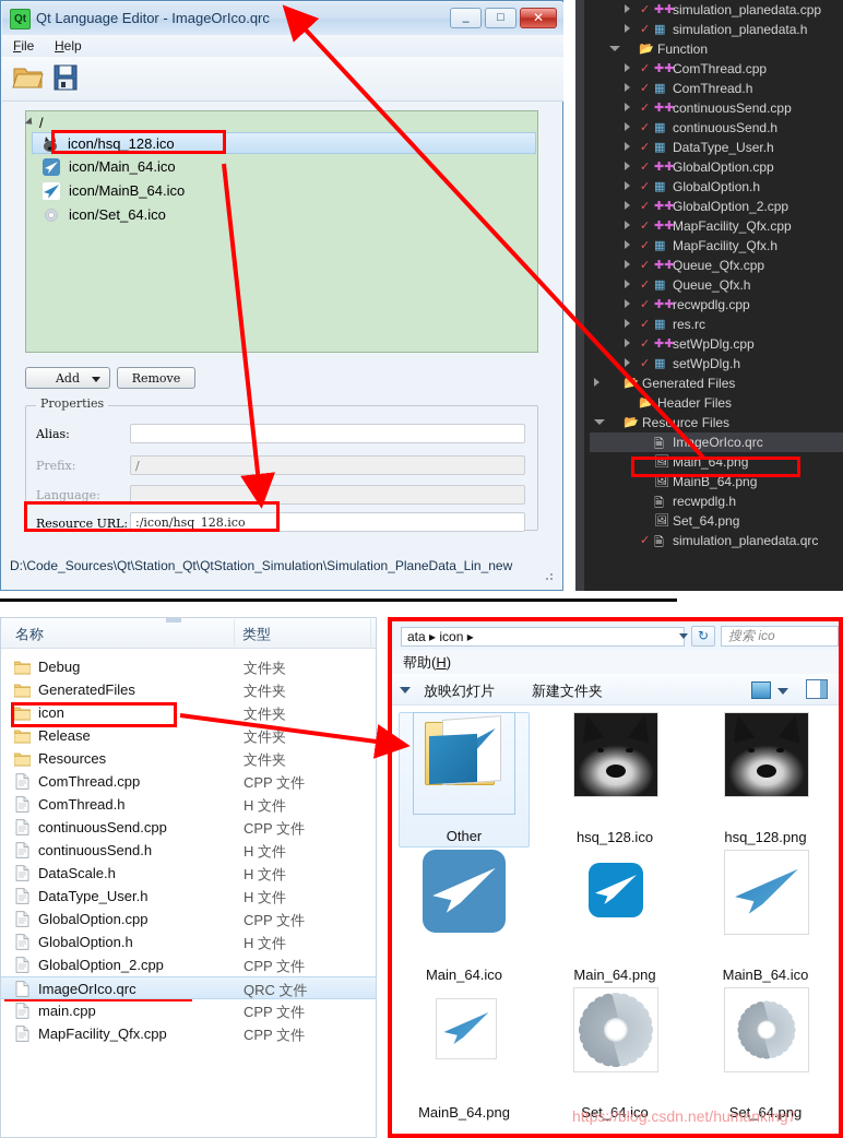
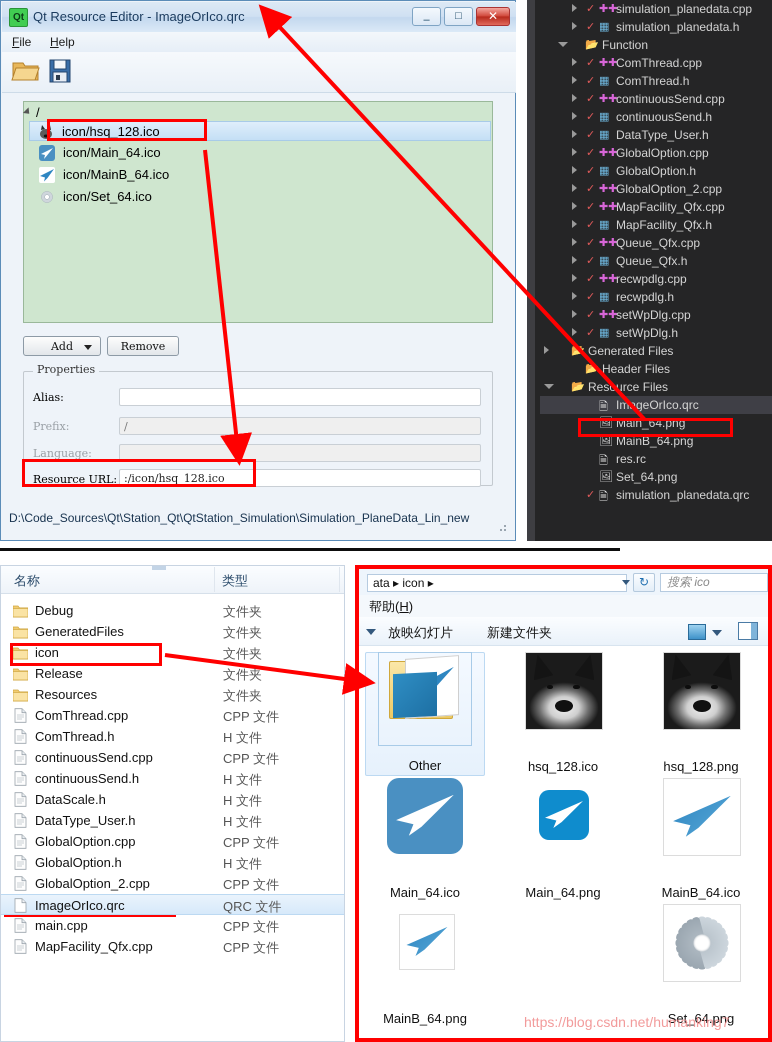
  Qt
- Qt Language Editor - ImageOrIco.qrc
+ Qt Resource Editor - ImageOrIco.qrc
  –
  □
  ✕
  File
  Help
  /
  icon/hsq_128.ico
  icon/Main_64.ico
  icon/MainB_64.ico
  icon/Set_64.ico
  Add
  Remove
  Properties
  Alias:
  Prefix:
  /
  Language:
  Resource URL:
  :/icon/hsq_128.ico
  D:\Code_Sources\Qt\Station_Qt\QtStation_Simulation\Simulation_PlaneData_Lin_new
  ✓
  ✚✚
  simulation_planedata.cpp
  ✓
  ▦
  simulation_planedata.h
  📂
  Function
  ✓
  ✚✚
  ComThread.cpp
  ✓
  ▦
  ComThread.h
  ✓
  ✚✚
  continuousSend.cpp
  ✓
  ▦
  continuousSend.h
  ✓
  ▦
  DataType_User.h
  ✓
  ✚✚
  GlobalOption.cpp
  ✓
  ▦
  GlobalOption.h
  ✓
  ✚✚
  GlobalOption_2.cpp
  ✓
  ✚✚
  MapFacility_Qfx.cpp
  ✓
  ▦
  MapFacility_Qfx.h
  ✓
  ✚✚
  Queue_Qfx.cpp
  ✓
  ▦
  Queue_Qfx.h
  ✓
  ✚✚
  recwpdlg.cpp
  ✓
  ▦
- res.rc
+ recwpdlg.h
  ✓
  ✚✚
  setWpDlg.cpp
  ✓
  ▦
  setWpDlg.h
  📂
  Generated Files
  📂
  Header Files
  📂
  Resurce Files
  🗎
  ImgeOrIco.qrc
  🖼
  Main_64.png
  🖼
  MainB_64.png
  🗎
- recwpdlg.h
+ res.rc
  🖼
  Set_64.png
  ✓
  🗎
  simulation_planedata.qrc
  名称
  类型
  ata ▸ icon ▸
  ↻
  搜索 ico
  帮助(H)
  放映幻灯片
  新建文件夹
  Other
  hsq_128.ico
  hsq_128.png
  Main_64.ico
  Main_64.png
  MainB_64.ico
  MainB_64.png
- Set_64.ico
  Set_64.png
  https://blog.csdn.net/humanking7
  Debug
  文件夹
  GeneratedFiles
  文件夹
  icon
  文件夹
  Release
  文件夹
  Resources
  文件夹
  ComThread.cpp
  CPP 文件
  ComThread.h
  H 文件
  continuousSend.cpp
  CPP 文件
  continuousSend.h
  H 文件
  DataScale.h
  H 文件
  DataType_User.h
  H 文件
  GlobalOption.cpp
  CPP 文件
  GlobalOption.h
  H 文件
  GlobalOption_2.cpp
  CPP 文件
  ImageOrIco.qrc
  QRC 文件
  main.cpp
  CPP 文件
  MapFacility_Qfx.cpp
  CPP 文件
